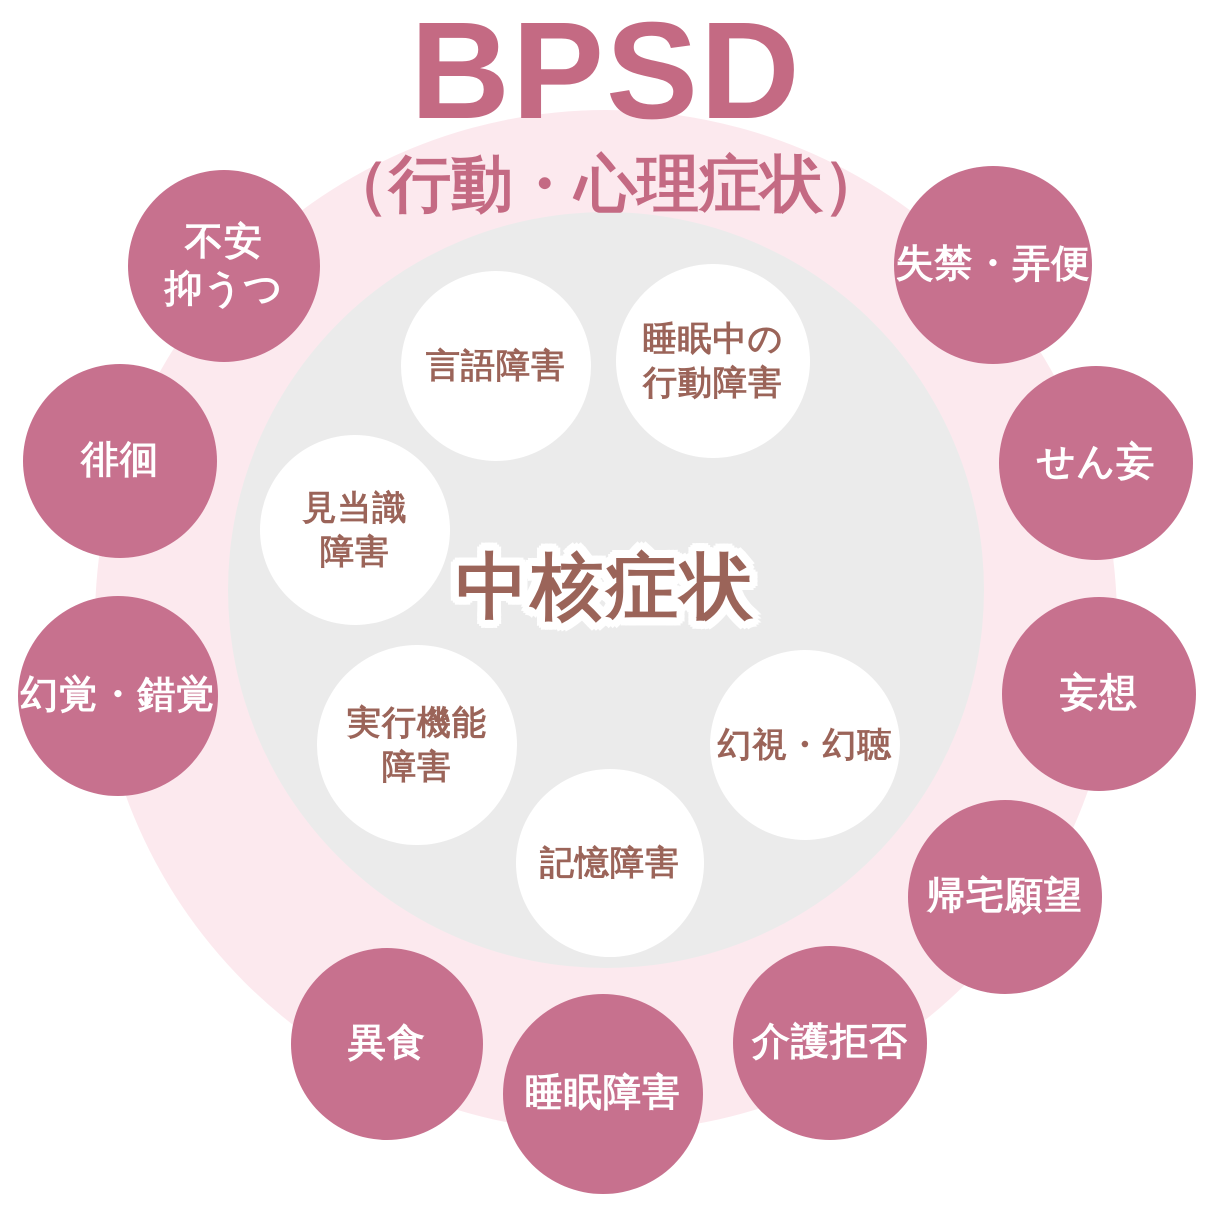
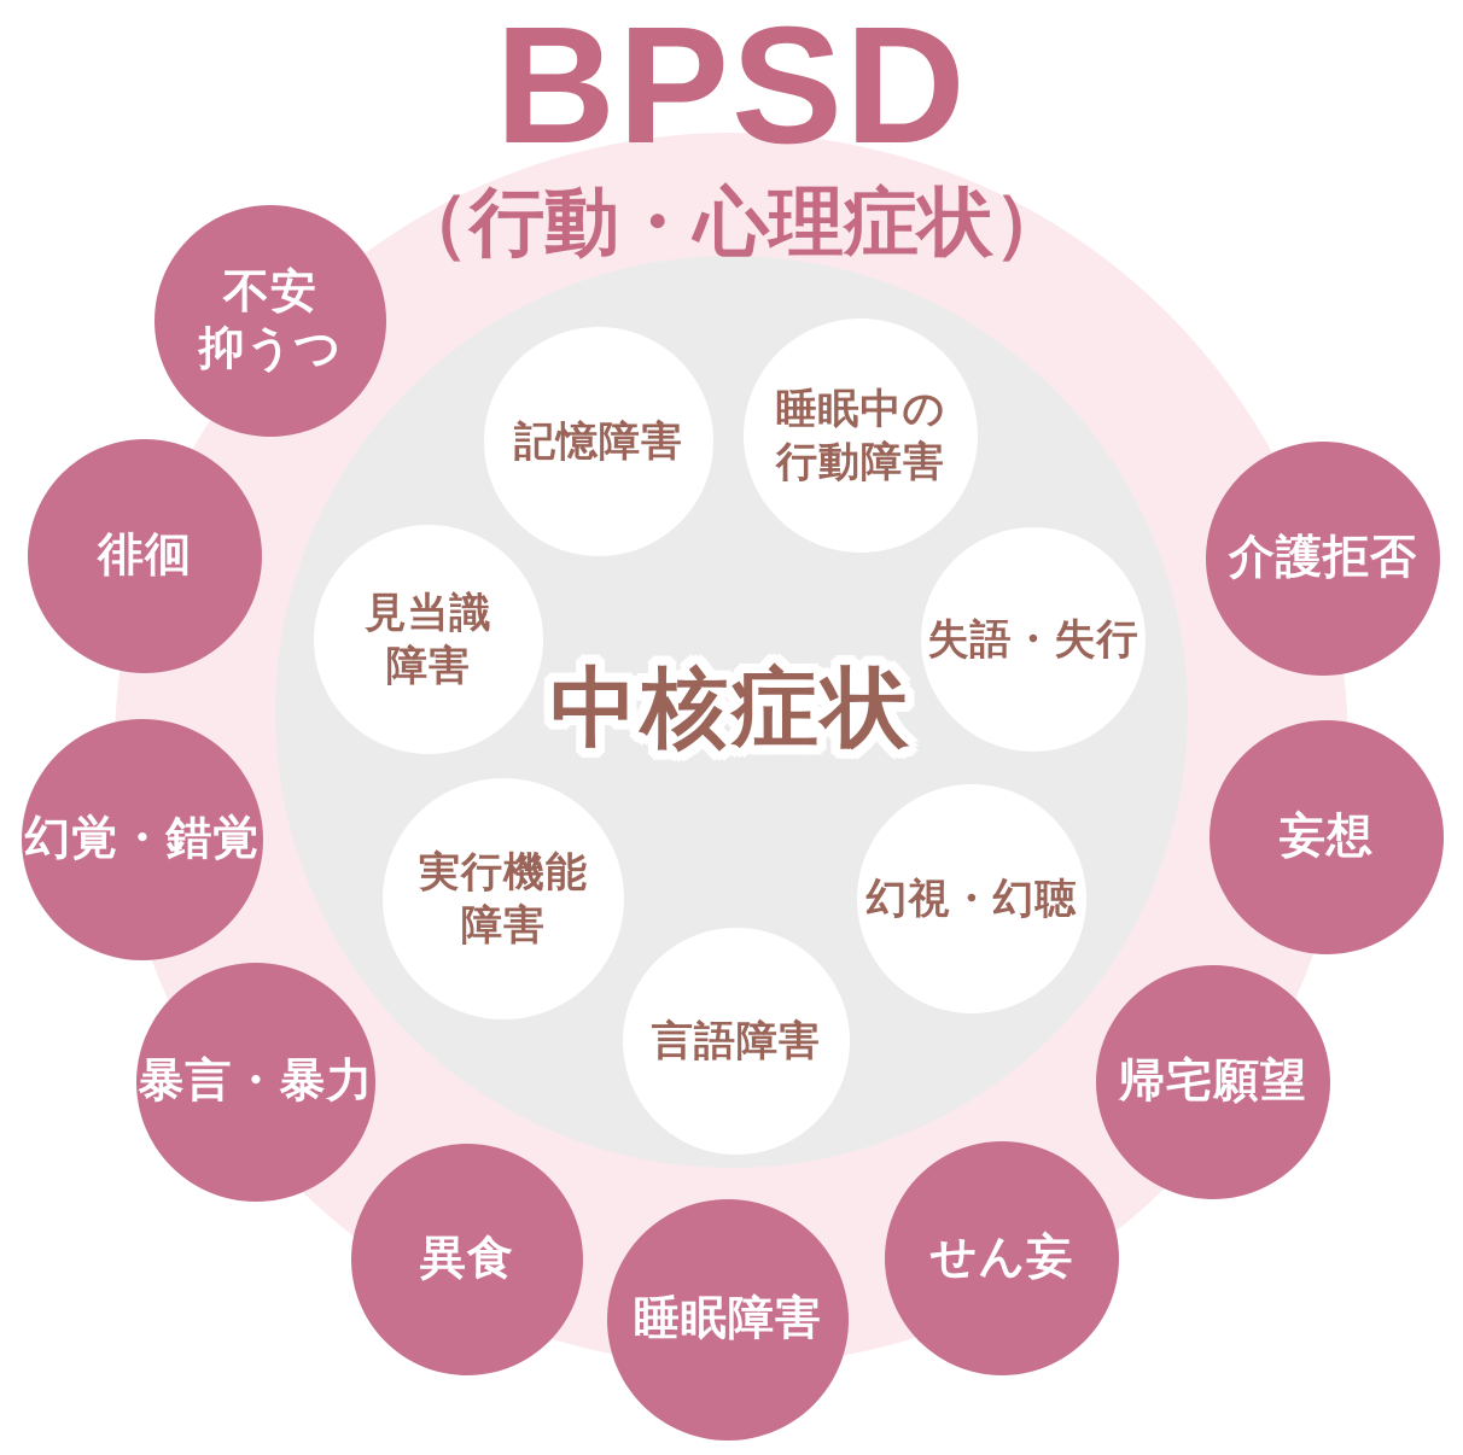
- 言語障害
+ 記憶障害
  睡眠中の
  行動障害
  見当識
  障害
+ 失語・失行
  実行機能
  障害
  幻視・幻聴
- 記憶障害
+ 言語障害
  中核症状
  不安
  抑うつ
- 失禁・弄便
  徘徊
- せん妄
+ 介護拒否
  幻覚・錯覚
  妄想
+ 暴言・暴力
  帰宅願望
  異食
- 介護拒否
+ せん妄
  睡眠障害
  BPSD
  （行動・心理症状）
